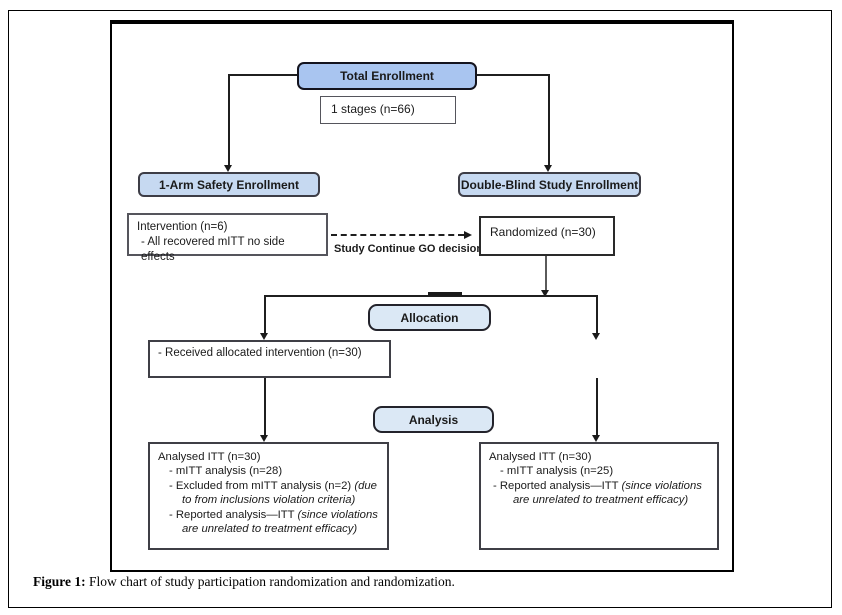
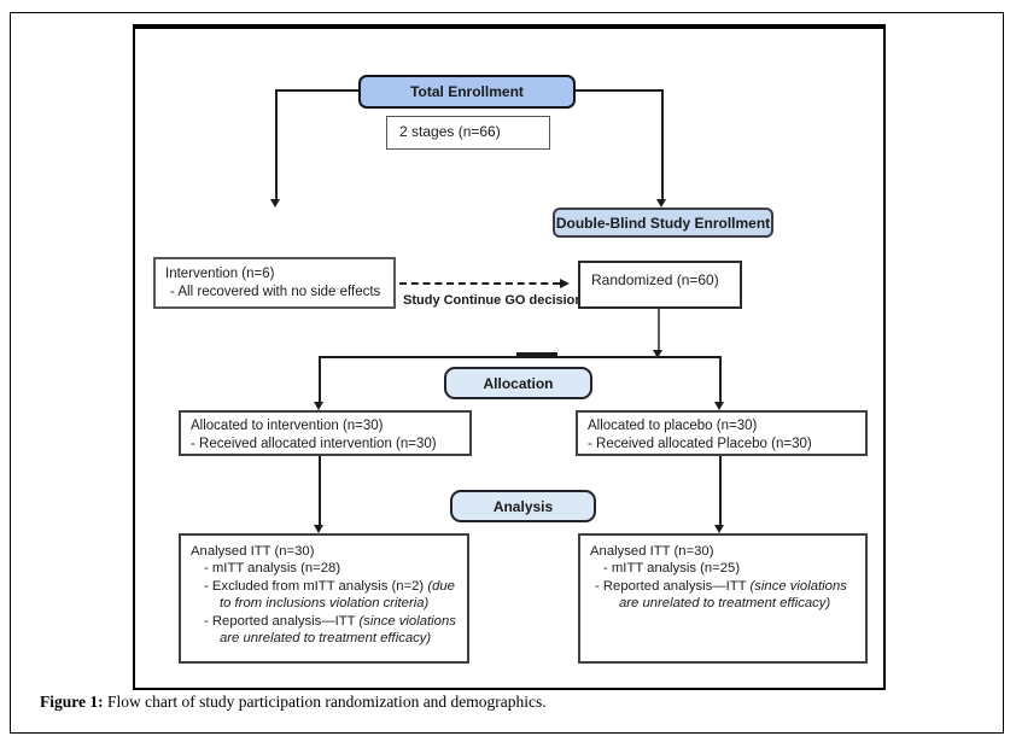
  Study Continue GO decisio
  Total Enrollment
- 1 stages (n=66)
+ 2 stages (n=66)
- 1-Arm Safety Enrollment
  Double-Blind Study Enrollment
  Intervention (n=6)
- - All recovered mITT no side effects
+ - All recovered with no side effects
- Randomized (n=30)
+ Randomized (n=60)
  Allocation
+ Allocated to intervention (n=30)
  - Received allocated intervention (n=30)
+ Allocated to placebo (n=30)
+ - Received allocated Placebo (n=30)
  Analysis
  Analysed ITT (n=30)
  - mITT analysis (n=28)
  - Excluded from mITT analysis (n=2) (due to from inclusions violation criteria)
  - Reported analysis—ITT (since violations are unrelated to treatment efficacy)
  Analysed ITT (n=30)
  - mITT analysis (n=25)
  - Reported analysis—ITT (since violations are unrelated to treatment efficacy)
- Figure 1: Flow chart of study participation randomization and randomization.
+ Figure 1: Flow chart of study participation randomization and demographics.
